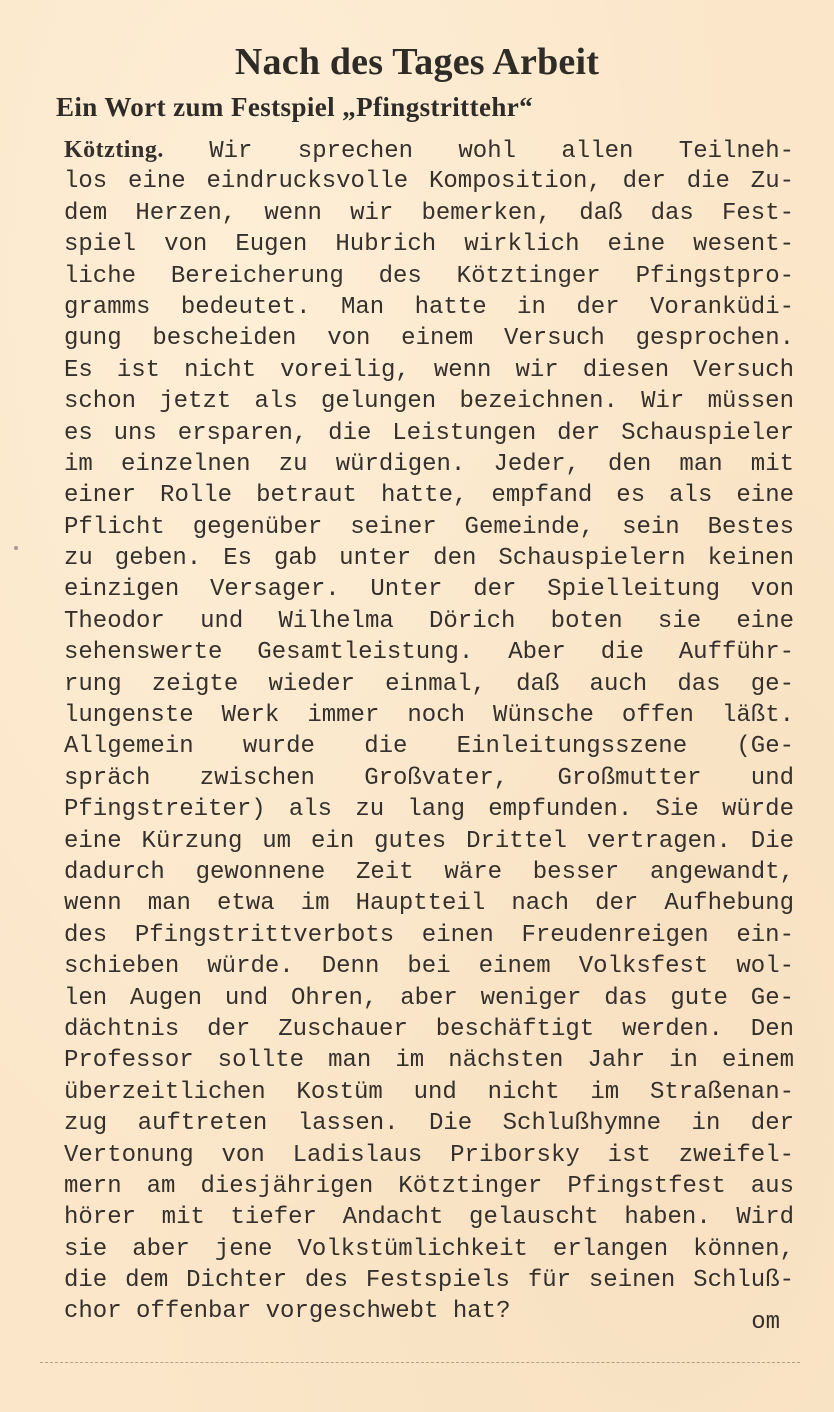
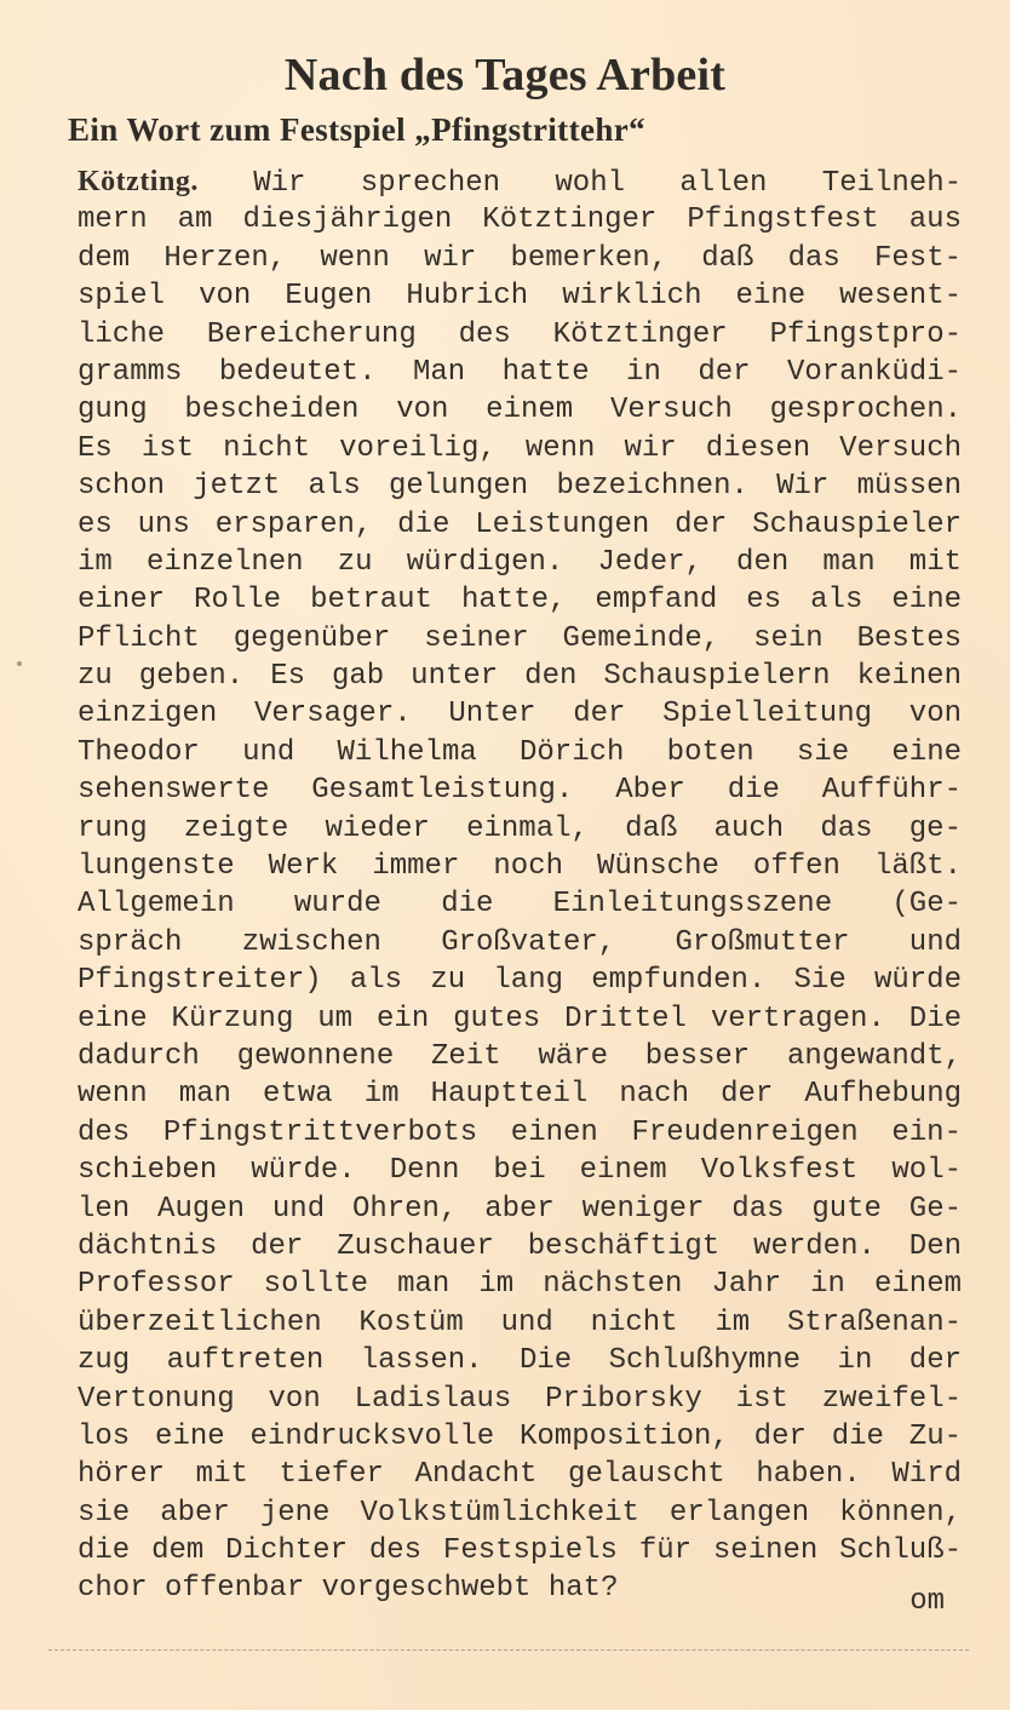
  Nach des Tages Arbeit
  Ein Wort zum Festspiel „Pfingstrittehr“
  Kötzting. Wir sprechen wohl allen Teilneh-
- los eine eindrucksvolle Komposition, der die Zu-
+ mern am diesjährigen Kötztinger Pfingstfest aus
  dem Herzen, wenn wir bemerken, daß das Fest-
  spiel von Eugen Hubrich wirklich eine wesent-
  liche Bereicherung des Kötztinger Pfingstpro-
  gramms bedeutet. Man hatte in der Voranküdi-
  gung bescheiden von einem Versuch gesprochen.
  Es ist nicht voreilig, wenn wir diesen Versuch
  schon jetzt als gelungen bezeichnen. Wir müssen
  es uns ersparen, die Leistungen der Schauspieler
  im einzelnen zu würdigen. Jeder, den man mit
  einer Rolle betraut hatte, empfand es als eine
  Pflicht gegenüber seiner Gemeinde, sein Bestes
  zu geben. Es gab unter den Schauspielern keinen
  einzigen Versager. Unter der Spielleitung von
  Theodor und Wilhelma Dörich boten sie eine
  sehenswerte Gesamtleistung. Aber die Aufführ-
  rung zeigte wieder einmal, daß auch das ge-
  lungenste Werk immer noch Wünsche offen läßt.
  Allgemein wurde die Einleitungsszene (Ge-
  spräch zwischen Großvater, Großmutter und
  Pfingstreiter) als zu lang empfunden. Sie würde
  eine Kürzung um ein gutes Drittel vertragen. Die
  dadurch gewonnene Zeit wäre besser angewandt,
  wenn man etwa im Hauptteil nach der Aufhebung
  des Pfingstrittverbots einen Freudenreigen ein-
  schieben würde. Denn bei einem Volksfest wol-
  len Augen und Ohren, aber weniger das gute Ge-
  dächtnis der Zuschauer beschäftigt werden. Den
  Professor sollte man im nächsten Jahr in einem
  überzeitlichen Kostüm und nicht im Straßenan-
  zug auftreten lassen. Die Schlußhymne in der
  Vertonung von Ladislaus Priborsky ist zweifel-
- mern am diesjährigen Kötztinger Pfingstfest aus
+ los eine eindrucksvolle Komposition, der die Zu-
  hörer mit tiefer Andacht gelauscht haben. Wird
  sie aber jene Volkstümlichkeit erlangen können,
  die dem Dichter des Festspiels für seinen Schluß-
  chor offenbar vorgeschwebt hat?
  om
